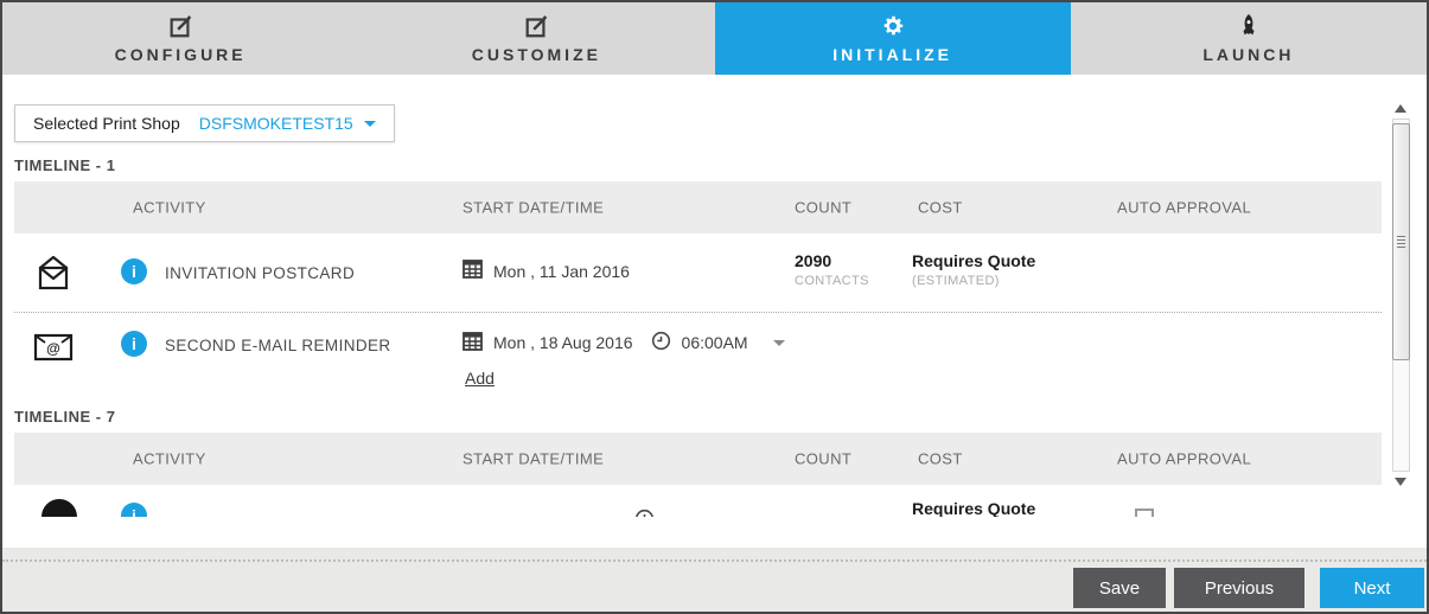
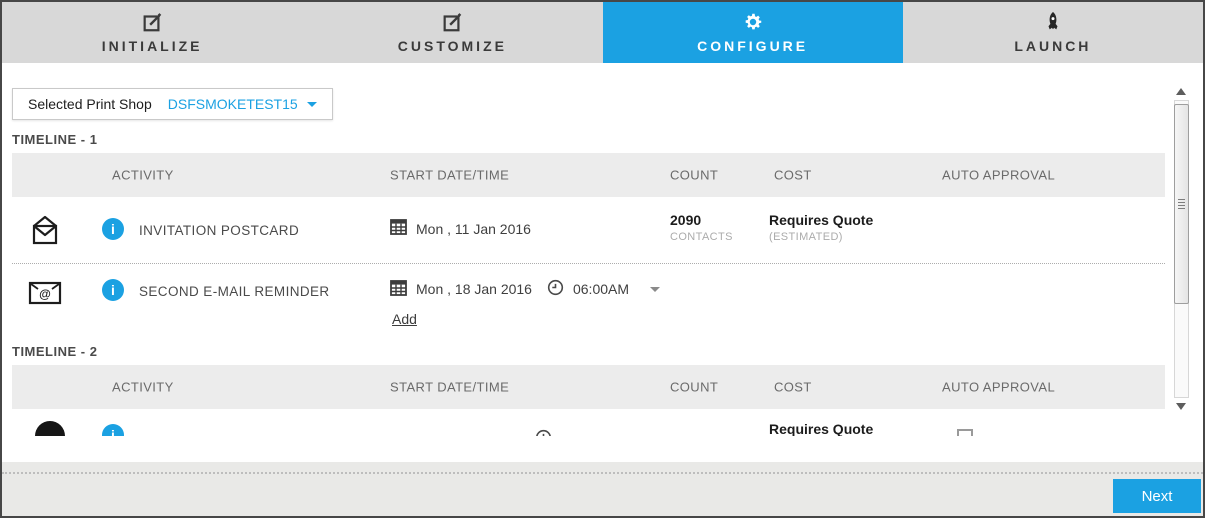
- CONFIGURE
+ INITIALIZE
  CUSTOMIZE
- INITIALIZE
+ CONFIGURE
  LAUNCH
  Selected Print Shop
  DSFSMOKETEST15
  TIMELINE - 1
  ACTIVITY
  START DATE/TIME
  COUNT
  COST
  AUTO APPROVAL
  i
  INVITATION POSTCARD
  Mon , 11 Jan 2016
  2090
  CONTACTS
  Requires Quote
  (ESTIMATED)
  @
  i
  SECOND E-MAIL REMINDER
- Mon , 18 Aug 2016
+ Mon , 18 Jan 2016
  06:00AM
  Add
- TIMELINE - 7
+ TIMELINE - 2
  ACTIVITY
  START DATE/TIME
  COUNT
  COST
  AUTO APPROVAL
  i
  Requires Quote
- Save
- Previous
  Next
